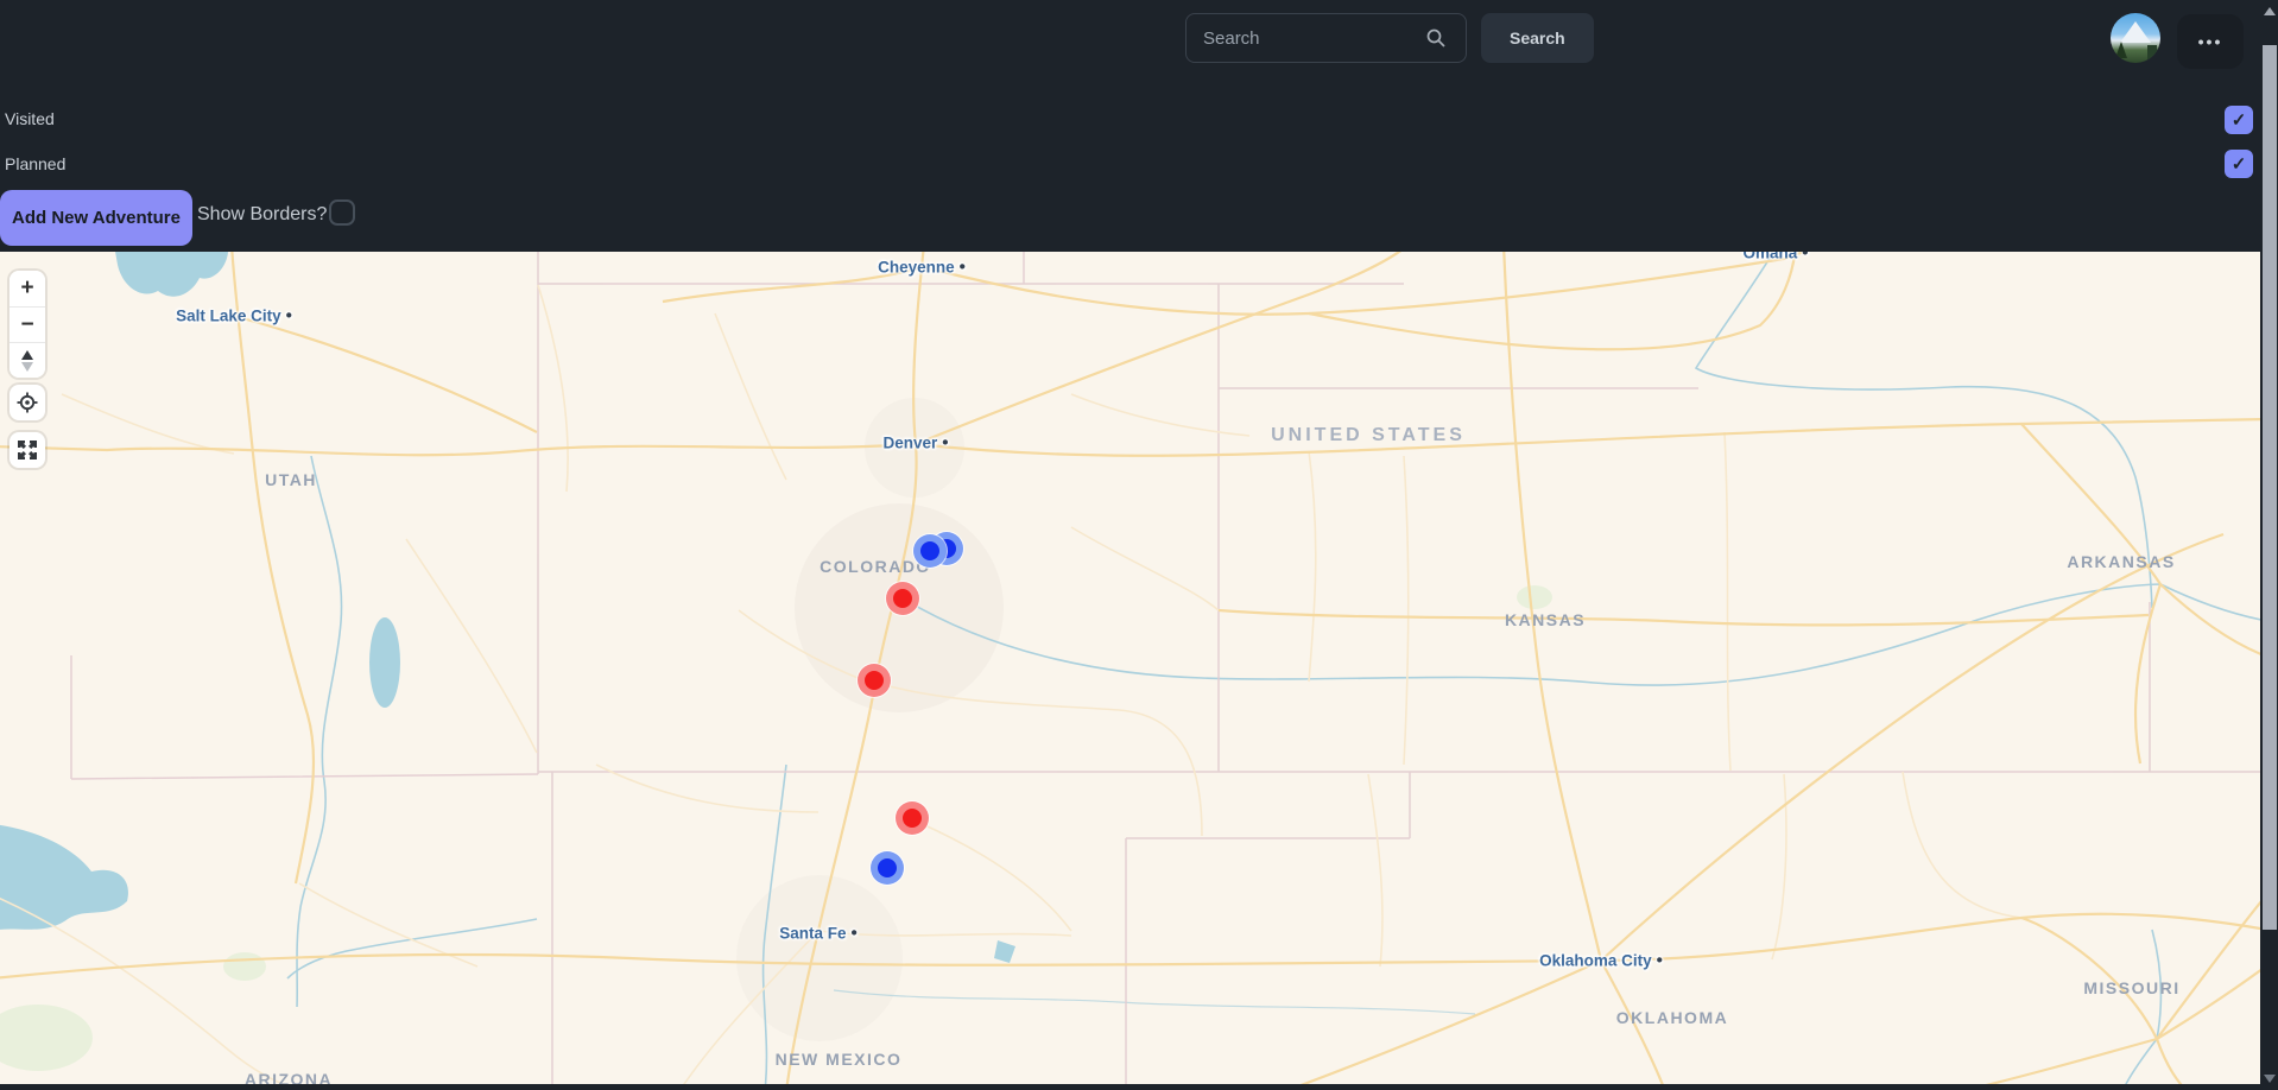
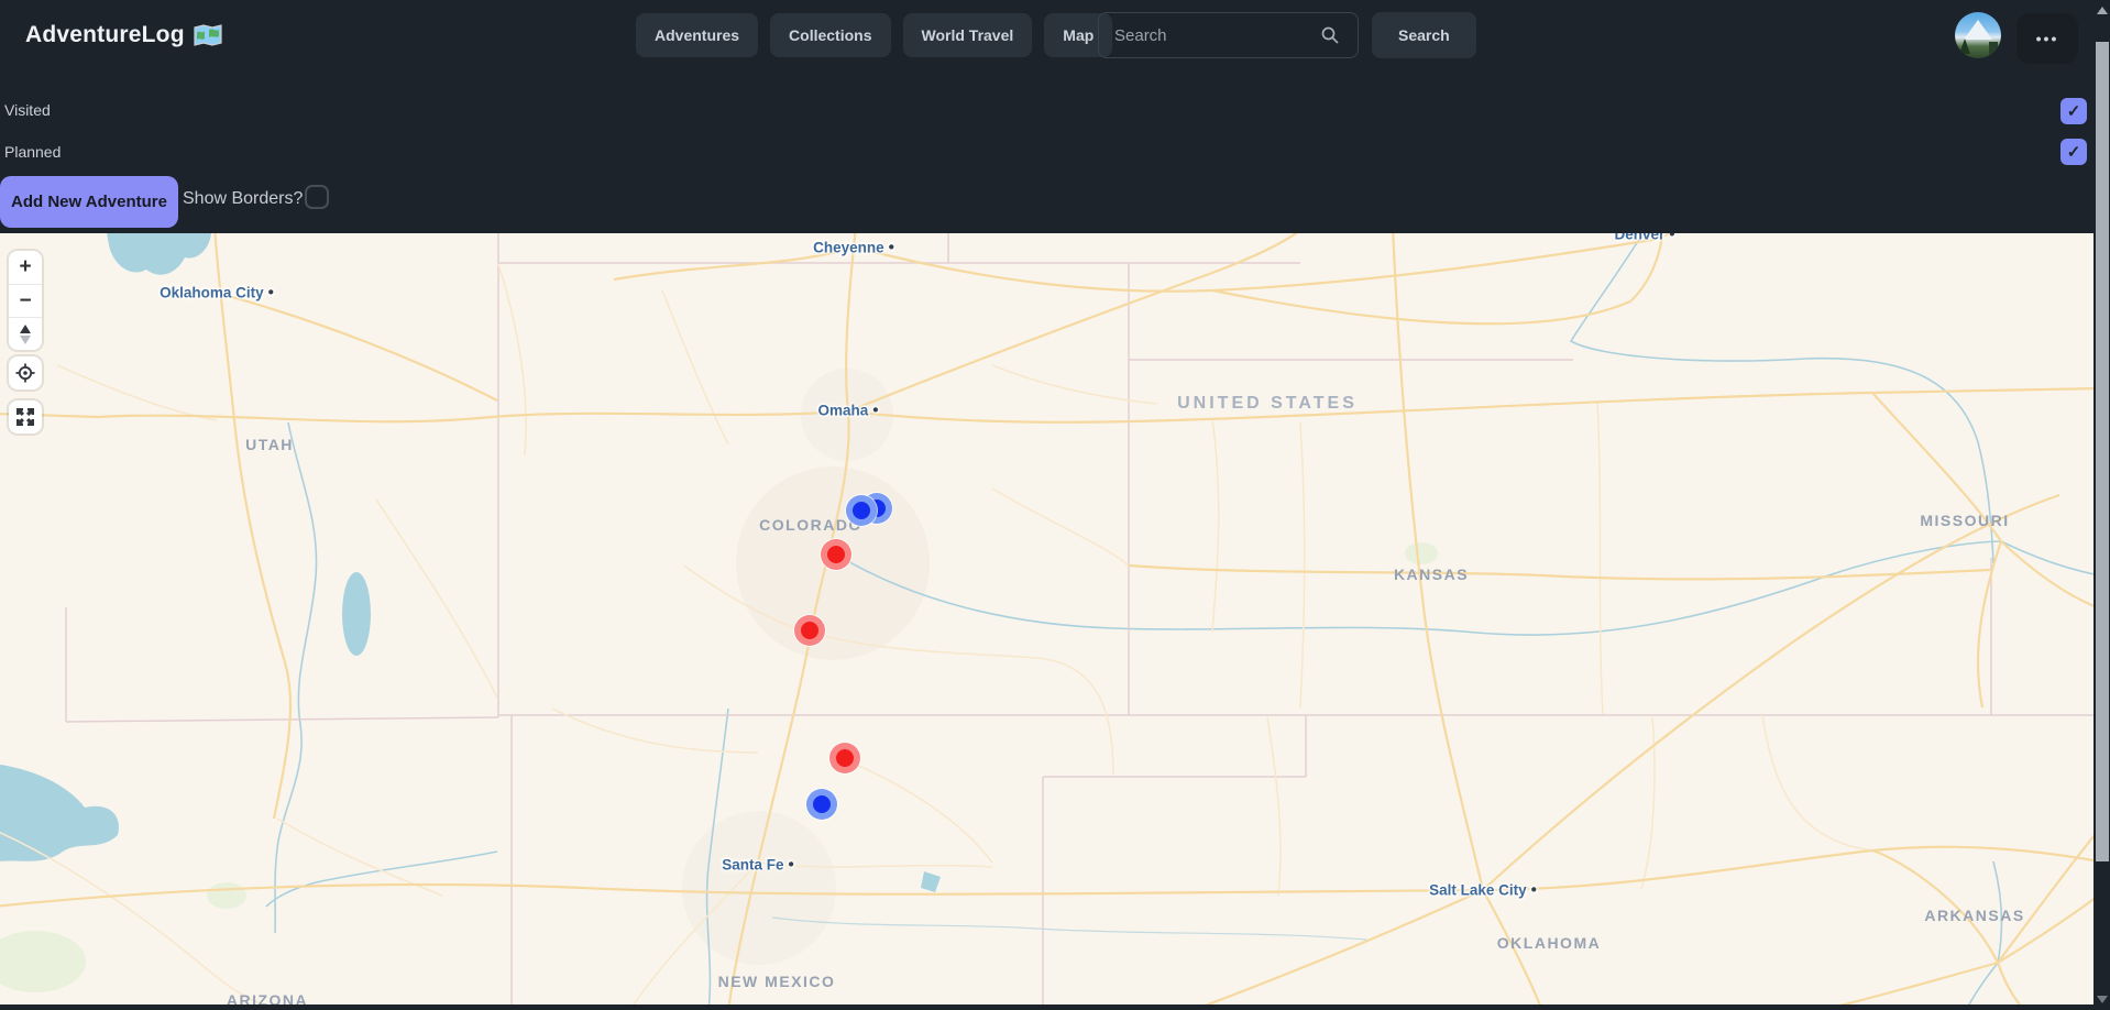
+ AdventureLog
+ Adventures
+ Collections
+ World Travel
+ Map
  Search
  Search
  •••
  Visited
  Planned
  ✓
  ✓
  Add New Adventure
  Show Borders?
  UNITED STATES
  UTAH
  COLORAD
  KANSAS
- ARKANSAS
+ MISSOURI
  OKLAHOMA
- MISSOURI
+ ARKANSAS
  ARIZONA
  NEW MEXICO
  Cheyenne
  •
- Omaha
+ Denver
  •
- Salt Lake City
+ Oklahoma City
  •
- Denver
+ Omaha
  •
  Santa Fe
  •
- Oklahoma City
+ Salt Lake City
  •
  +
  −
